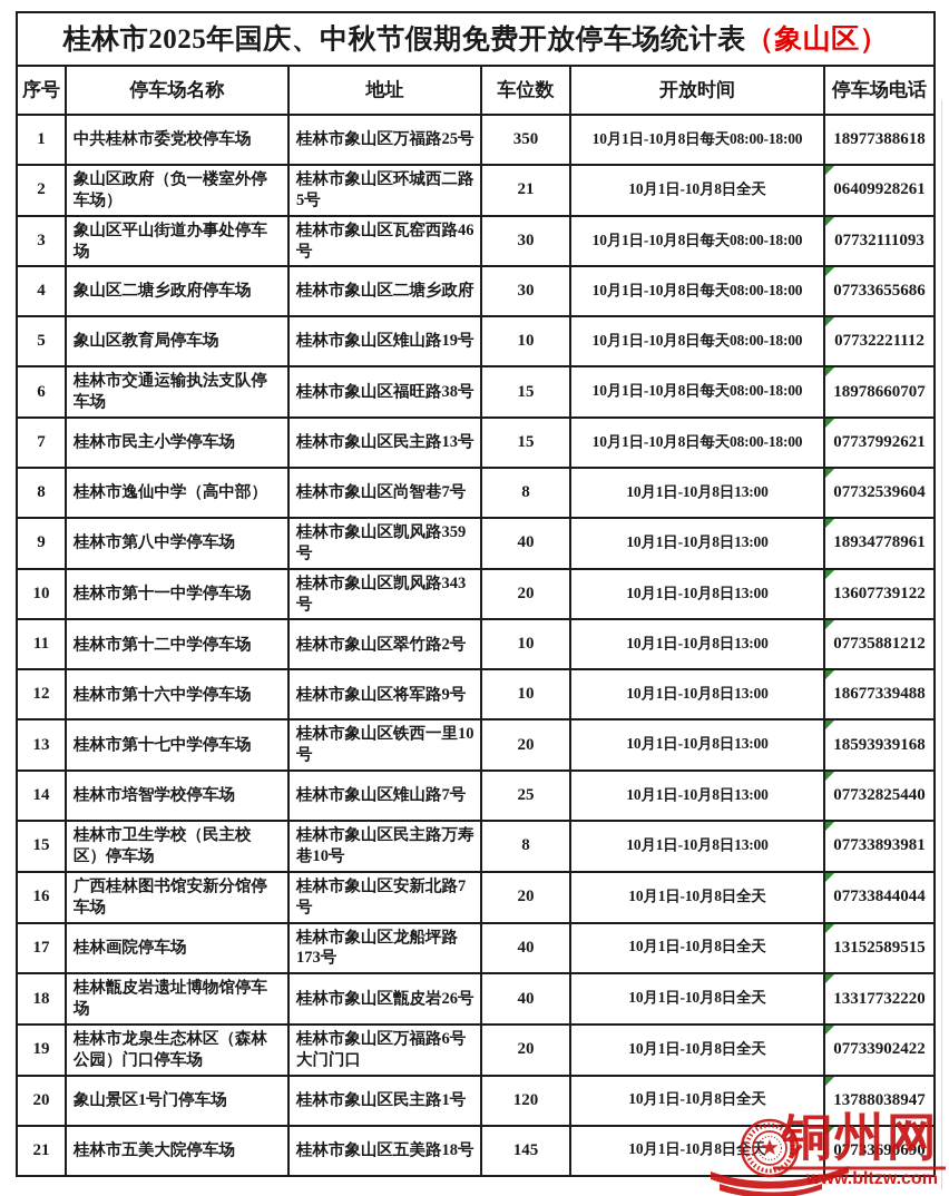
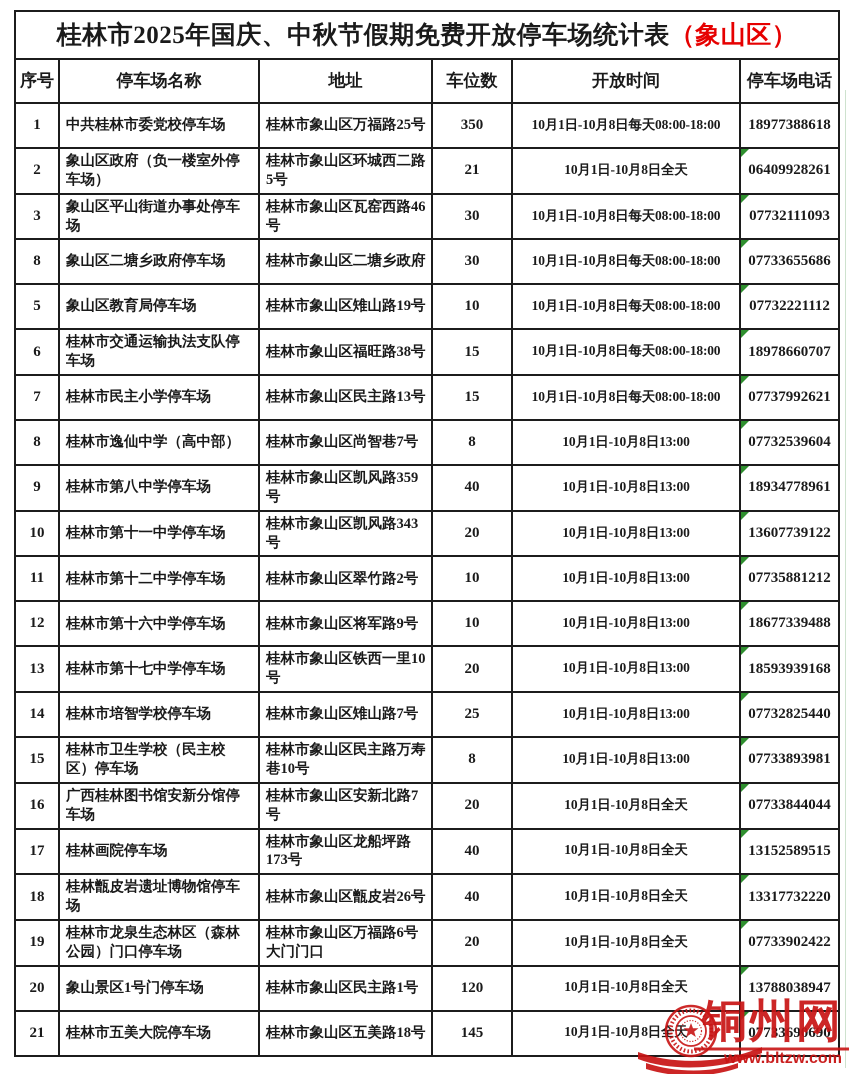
  桂林市2025年国庆、中秋节假期免费开放停车场统计表（象山区）
  序号	停车场名称	地址	车位数	开放时间	停车场电话
  1	中共桂林市委党校停车场	桂林市象山区万福路25号	350	10月1日-10月8日每天08:00-18:00	18977388618
  2	象山区政府（负一楼室外停车场）	桂林市象山区环城西二路5号	21	10月1日-10月8日全天	06409928261
  3	象山区平山街道办事处停车场	桂林市象山区瓦窑西路46号	30	10月1日-10月8日每天08:00-18:00	07732111093
- 4	象山区二塘乡政府停车场	桂林市象山区二塘乡政府	30	10月1日-10月8日每天08:00-18:00	07733655686
+ 8	象山区二塘乡政府停车场	桂林市象山区二塘乡政府	30	10月1日-10月8日每天08:00-18:00	07733655686
  5	象山区教育局停车场	桂林市象山区雉山路19号	10	10月1日-10月8日每天08:00-18:00	07732221112
  6	桂林市交通运输执法支队停车场	桂林市象山区福旺路38号	15	10月1日-10月8日每天08:00-18:00	18978660707
  7	桂林市民主小学停车场	桂林市象山区民主路13号	15	10月1日-10月8日每天08:00-18:00	07737992621
  8	桂林市逸仙中学（高中部）	桂林市象山区尚智巷7号	8	10月1日-10月8日13:00	07732539604
  9	桂林市第八中学停车场	桂林市象山区凯风路359号	40	10月1日-10月8日13:00	18934778961
  10	桂林市第十一中学停车场	桂林市象山区凯风路343号	20	10月1日-10月8日13:00	13607739122
  11	桂林市第十二中学停车场	桂林市象山区翠竹路2号	10	10月1日-10月8日13:00	07735881212
  12	桂林市第十六中学停车场	桂林市象山区将军路9号	10	10月1日-10月8日13:00	18677339488
  13	桂林市第十七中学停车场	桂林市象山区铁西一里10号	20	10月1日-10月8日13:00	18593939168
  14	桂林市培智学校停车场	桂林市象山区雉山路7号	25	10月1日-10月8日13:00	07732825440
  15	桂林市卫生学校（民主校区）停车场	桂林市象山区民主路万寿巷10号	8	10月1日-10月8日13:00	07733893981
  16	广西桂林图书馆安新分馆停车场	桂林市象山区安新北路7号	20	10月1日-10月8日全天	07733844044
  17	桂林画院停车场	桂林市象山区龙船坪路173号	40	10月1日-10月8日全天	13152589515
  18	桂林甑皮岩遗址博物馆停车场	桂林市象山区甑皮岩26号	40	10月1日-10月8日全天	13317732220
  19	桂林市龙泉生态林区（森林公园）门口停车场	桂林市象山区万福路6号大门门口	20	10月1日-10月8日全天	07733902422
  20	象山景区1号门停车场	桂林市象山区民主路1号	120	10月1日-10月8日全天	13788038947
  21	桂林市五美大院停车场	桂林市象山区五美路18号	145	10月1日-10月8日全天	07733690690
  铜州网
  www.bltzw.com
